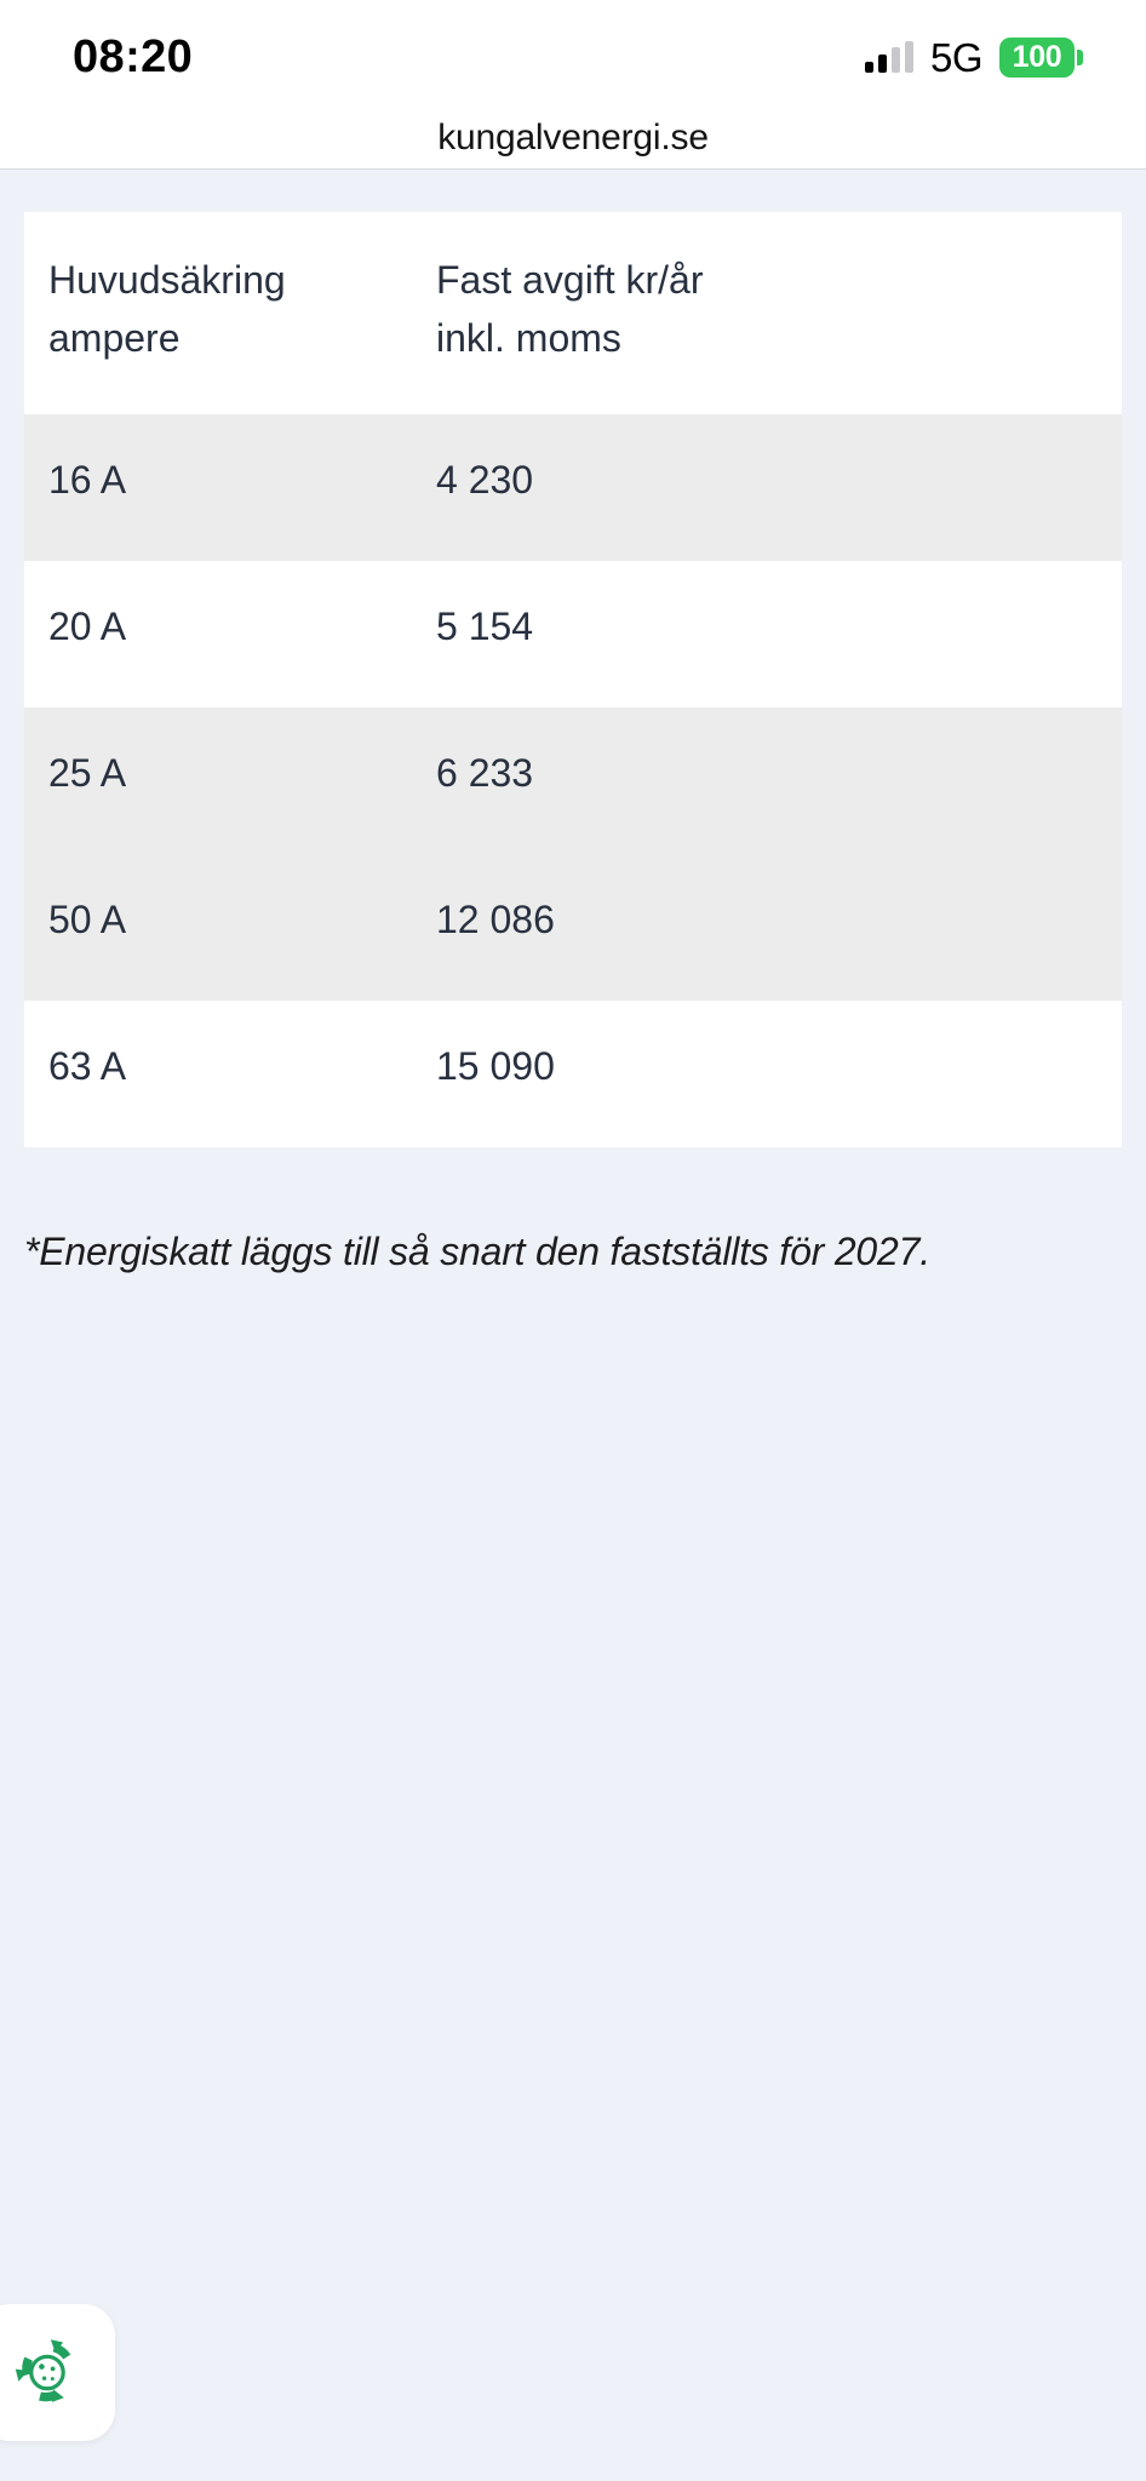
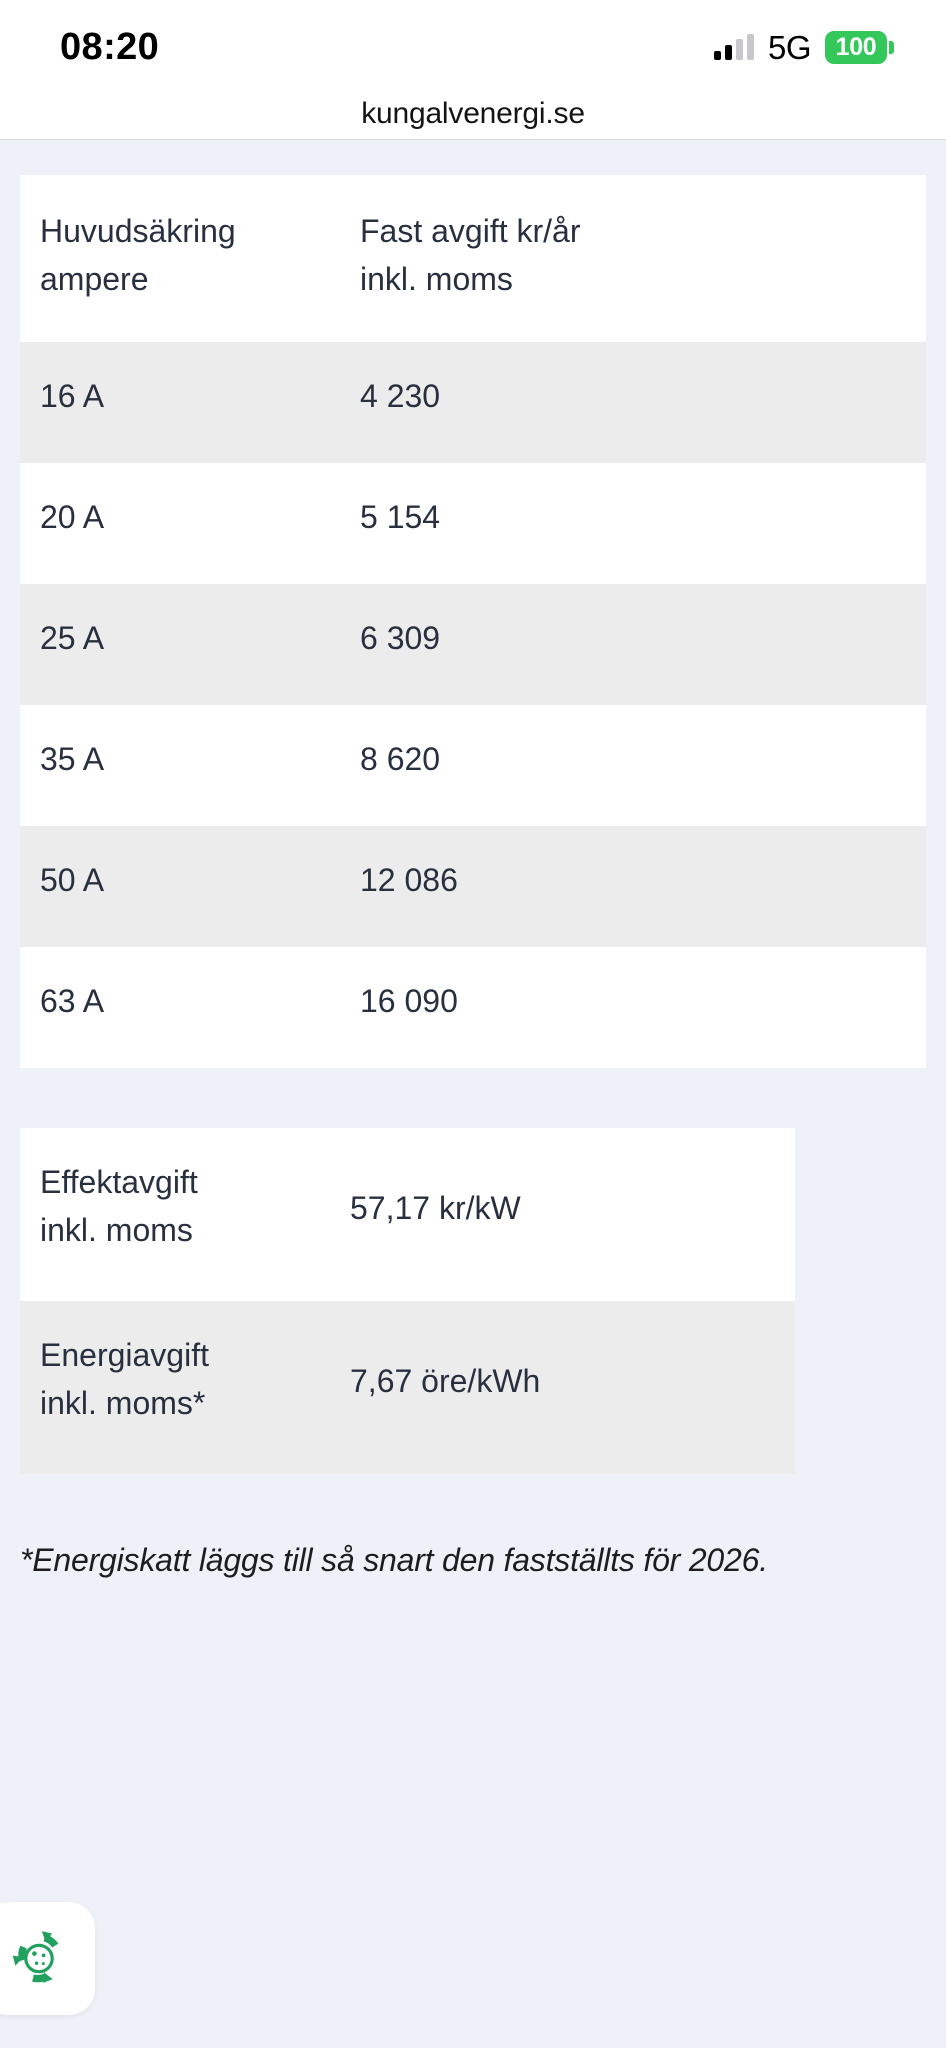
  08:20
  5G
  100
  kungalvenergi.se
  Huvudsäkring ampere	Fast avgift kr/år inkl. moms
  16 A	4 230
  20 A	5 154
- 25 A	6 233
+ 25 A	6 309
+ 35 A	8 620
  50 A	12 086
- 63 A	15 090
+ 63 A	16 090
+ Effektavgift inkl. moms	57,17 kr/kW
+ Energiavgift inkl. moms*	7,67 öre/kWh
- *Energiskatt läggs till så snart den fastställts för 2027.
+ *Energiskatt läggs till så snart den fastställts för 2026.
